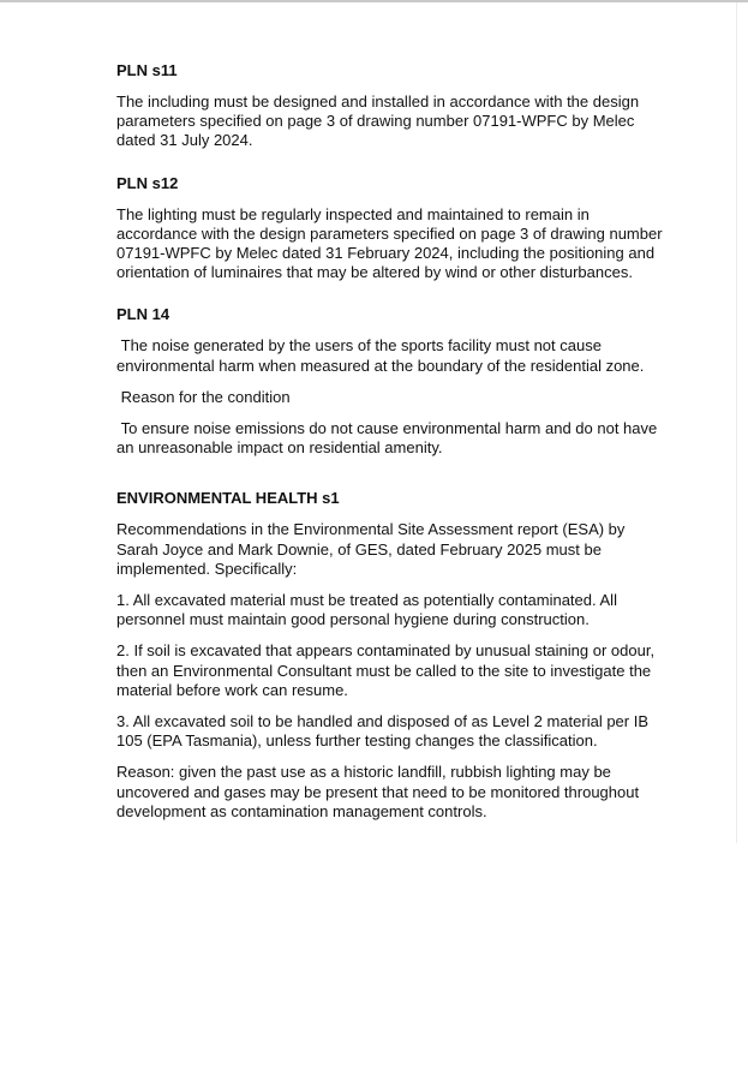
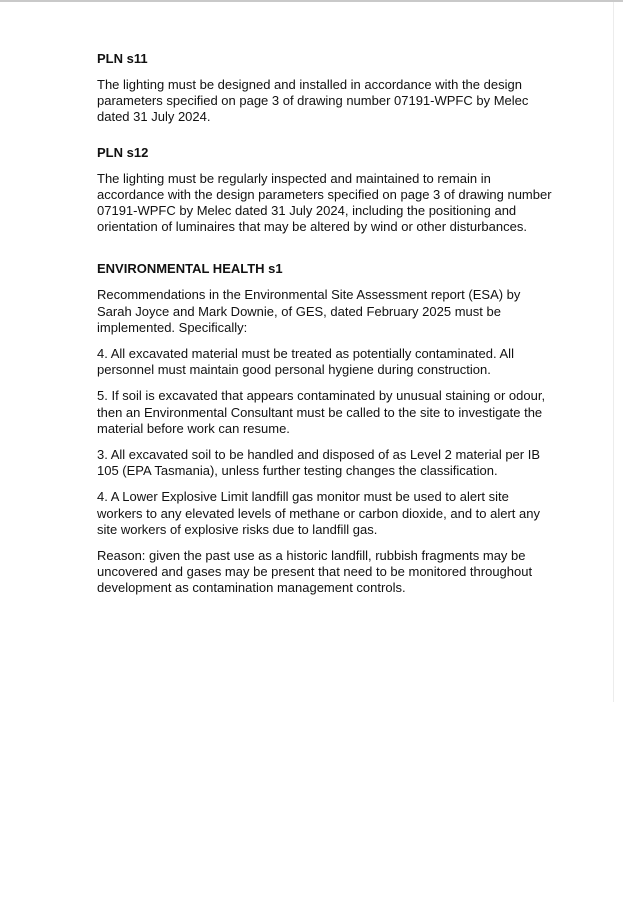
  PLN s11
- The including must be designed and installed in accordance with the design parameters specified on page 3 of drawing number 07191-WPFC by Melec dated 31 July 2024.
+ The lighting must be designed and installed in accordance with the design parameters specified on page 3 of drawing number 07191-WPFC by Melec dated 31 July 2024.
  PLN s12
- The lighting must be regularly inspected and maintained to remain in accordance with the design parameters specified on page 3 of drawing number 07191-WPFC by Melec dated 31 February 2024, including the positioning and orientation of luminaires that may be altered by wind or other disturbances.
+ The lighting must be regularly inspected and maintained to remain in accordance with the design parameters specified on page 3 of drawing number 07191-WPFC by Melec dated 31 July 2024, including the positioning and orientation of luminaires that may be altered by wind or other disturbances.
- PLN 14
- The noise generated by the users of the sports facility must not cause environmental harm when measured at the boundary of the residential zone.
- Reason for the condition
- To ensure noise emissions do not cause environmental harm and do not have an unreasonable impact on residential amenity.
  ENVIRONMENTAL HEALTH s1
  Recommendations in the Environmental Site Assessment report (ESA) by Sarah Joyce and Mark Downie, of GES, dated February 2025 must be implemented. Specifically:
- 1. All excavated material must be treated as potentially contaminated. All personnel must maintain good personal hygiene during construction.
+ 4. All excavated material must be treated as potentially contaminated. All personnel must maintain good personal hygiene during construction.
- 2. If soil is excavated that appears contaminated by unusual staining or odour, then an Environmental Consultant must be called to the site to investigate the material before work can resume.
+ 5. If soil is excavated that appears contaminated by unusual staining or odour, then an Environmental Consultant must be called to the site to investigate the material before work can resume.
  3. All excavated soil to be handled and disposed of as Level 2 material per IB 105 (EPA Tasmania), unless further testing changes the classification.
+ 4. A Lower Explosive Limit landfill gas monitor must be used to alert site workers to any elevated levels of methane or carbon dioxide, and to alert any site workers of explosive risks due to landfill gas.
- Reason: given the past use as a historic landfill, rubbish lighting may be uncovered and gases may be present that need to be monitored throughout development as contamination management controls.
+ Reason: given the past use as a historic landfill, rubbish fragments may be uncovered and gases may be present that need to be monitored throughout development as contamination management controls.
